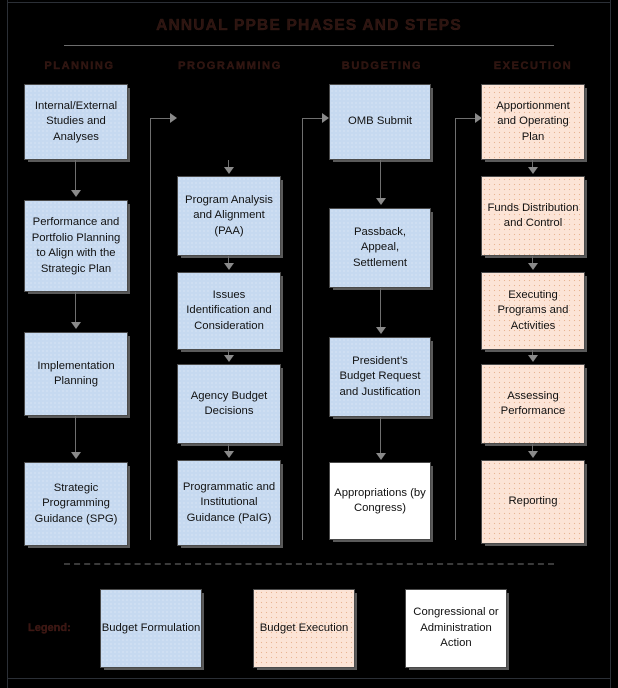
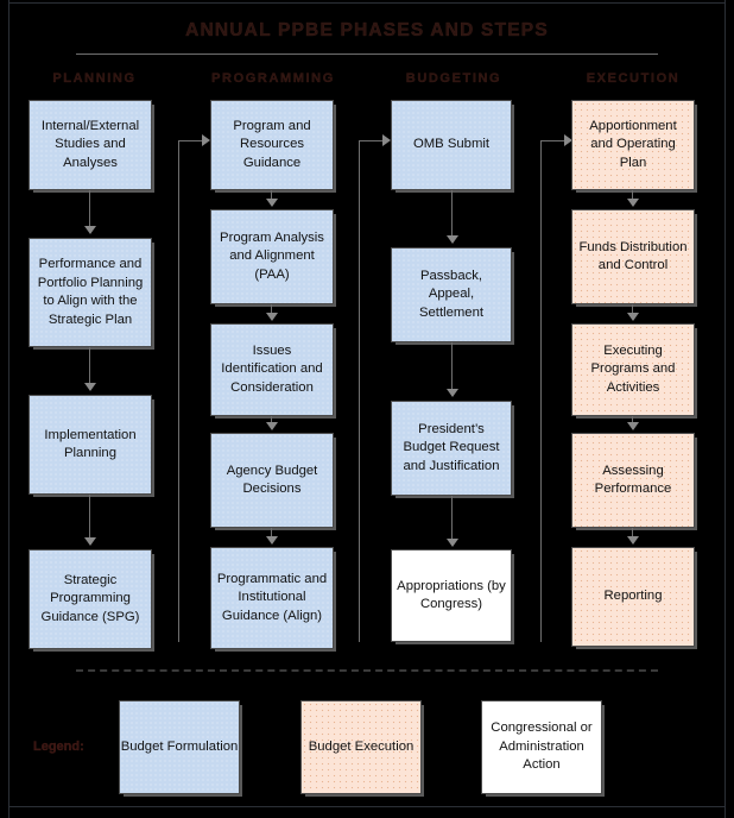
  ANNUAL PPBE PHASES AND STEPS
  PLANNING
  PROGRAMMING
  BUDGETING
  EXECUTION
  Internal/External Studies and Analyses
  Performance and Portfolio Planning to Align with the Strategic Plan
  Implementation Planning
  Strategic Programming Guidance (SPG)
+ Program and Resources Guidance
  Program Analysis and Alignment (PAA)
  Issues Identification and Consideration
  Agency Budget Decisions
- Programmatic and Institutional Guidance (PaIG)
+ Programmatic and Institutional Guidance (Align)
  OMB Submit
  Passback, Appeal, Settlement
  President’s Budget Request and Justification
  Appropriations (by Congress)
  Apportionment and Operating Plan
  Funds Distribution and Control
  Executing Programs and Activities
  Assessing Performance
  Reporting
  Legend:
  Budget Formulation
  Budget Execution
  Congressional or Administration Action
